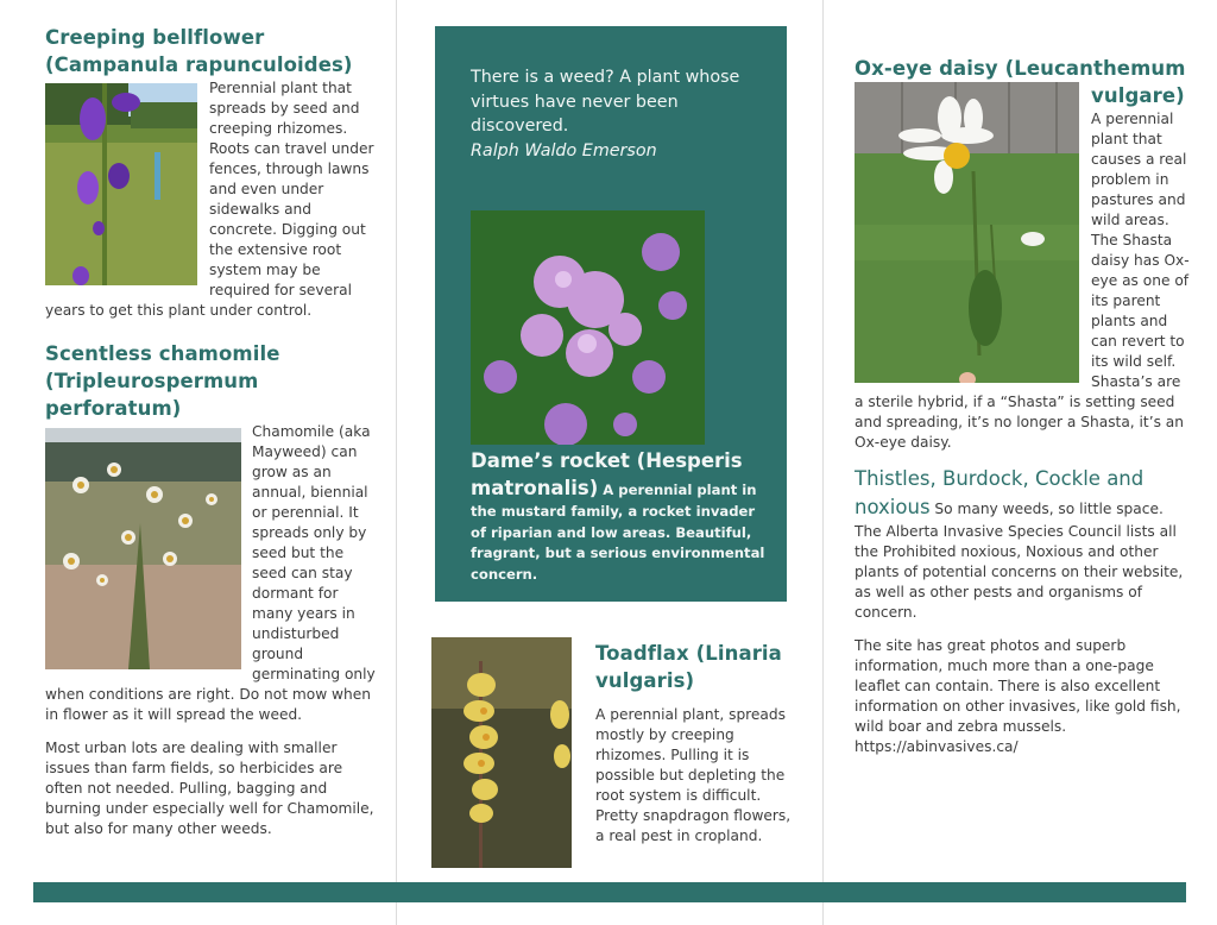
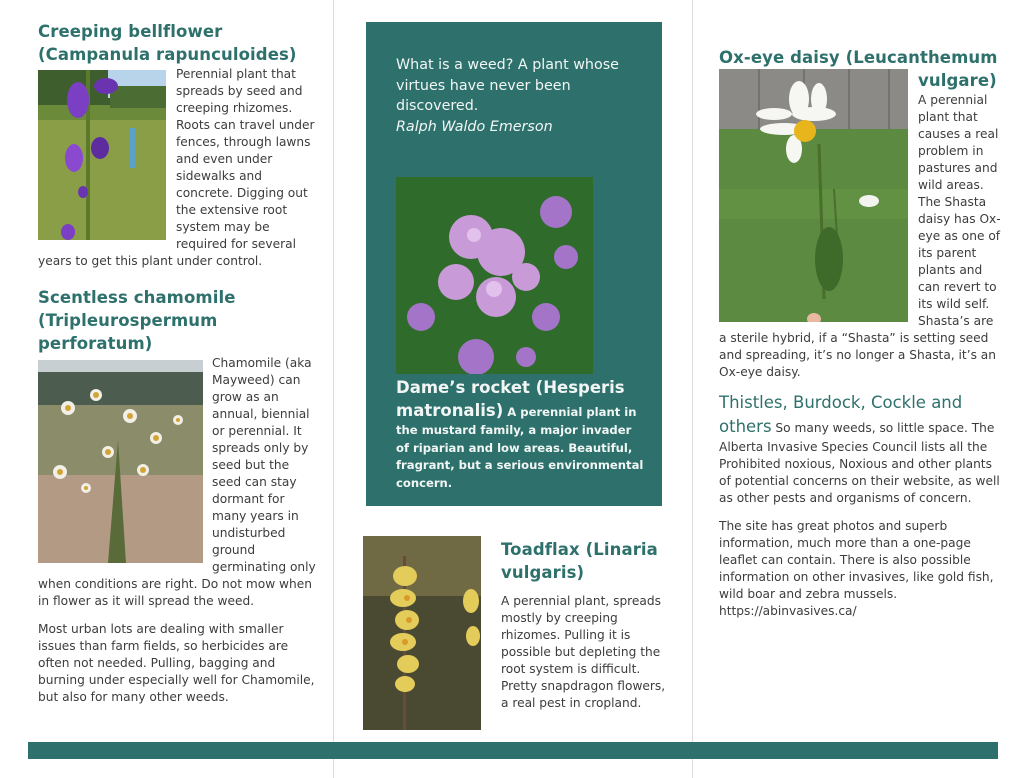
  Creeping bellflower (Campanula rapunculoides)
  Perennial plant that spreads by seed and creeping rhizomes. Roots can travel under fences, through lawns and even under sidewalks and concrete. Digging out the extensive root system may be required for several years to get this plant under control.
  Scentless chamomile (Tripleurospermum perforatum)
  Chamomile (aka Mayweed) can grow as an annual, biennial or perennial. It spreads only by seed but the seed can stay dormant for many years in undisturbed ground germinating only when conditions are right. Do not mow when in flower as it will spread the weed.
  Most urban lots are dealing with smaller issues than farm fields, so herbicides are often not needed. Pulling, bagging and burning under especially well for Chamomile, but also for many other weeds.
- There is a weed? A plant whose virtues have never been discovered.
+ What is a weed? A plant whose virtues have never been discovered.
  Ralph Waldo Emerson
- Dame’s rocket (Hesperis matronalis) A perennial plant in the mustard family, a rocket invader of riparian and low areas. Beautiful, fragrant, but a serious environmental concern.
+ Dame’s rocket (Hesperis matronalis) A perennial plant in the mustard family, a major invader of riparian and low areas. Beautiful, fragrant, but a serious environmental concern.
  Toadflax (Linaria vulgaris)
  A perennial plant, spreads mostly by creeping rhizomes. Pulling it is possible but depleting the root system is difficult. Pretty snapdragon flowers, a real pest in cropland.
  Ox-eye daisy (Leucanthemum
  vulgare)
  A perennial plant that causes a real problem in pastures and wild areas. The Shasta daisy has Ox-eye as one of its parent plants and can revert to its wild self. Shasta’s are a sterile hybrid, if a “Shasta” is setting seed and spreading, it’s no longer a Shasta, it’s an Ox-eye daisy.
- Thistles, Burdock, Cockle and noxious So many weeds, so little space. The Alberta Invasive Species Council lists all the Prohibited noxious, Noxious and other plants of potential concerns on their website, as well as other pests and organisms of concern.
+ Thistles, Burdock, Cockle and others So many weeds, so little space. The Alberta Invasive Species Council lists all the Prohibited noxious, Noxious and other plants of potential concerns on their website, as well as other pests and organisms of concern.
- The site has great photos and superb information, much more than a one-page leaflet can contain. There is also excellent information on other invasives, like gold fish, wild boar and zebra mussels.
+ The site has great photos and superb information, much more than a one-page leaflet can contain. There is also possible information on other invasives, like gold fish, wild boar and zebra mussels.
  https://abinvasives.ca/
